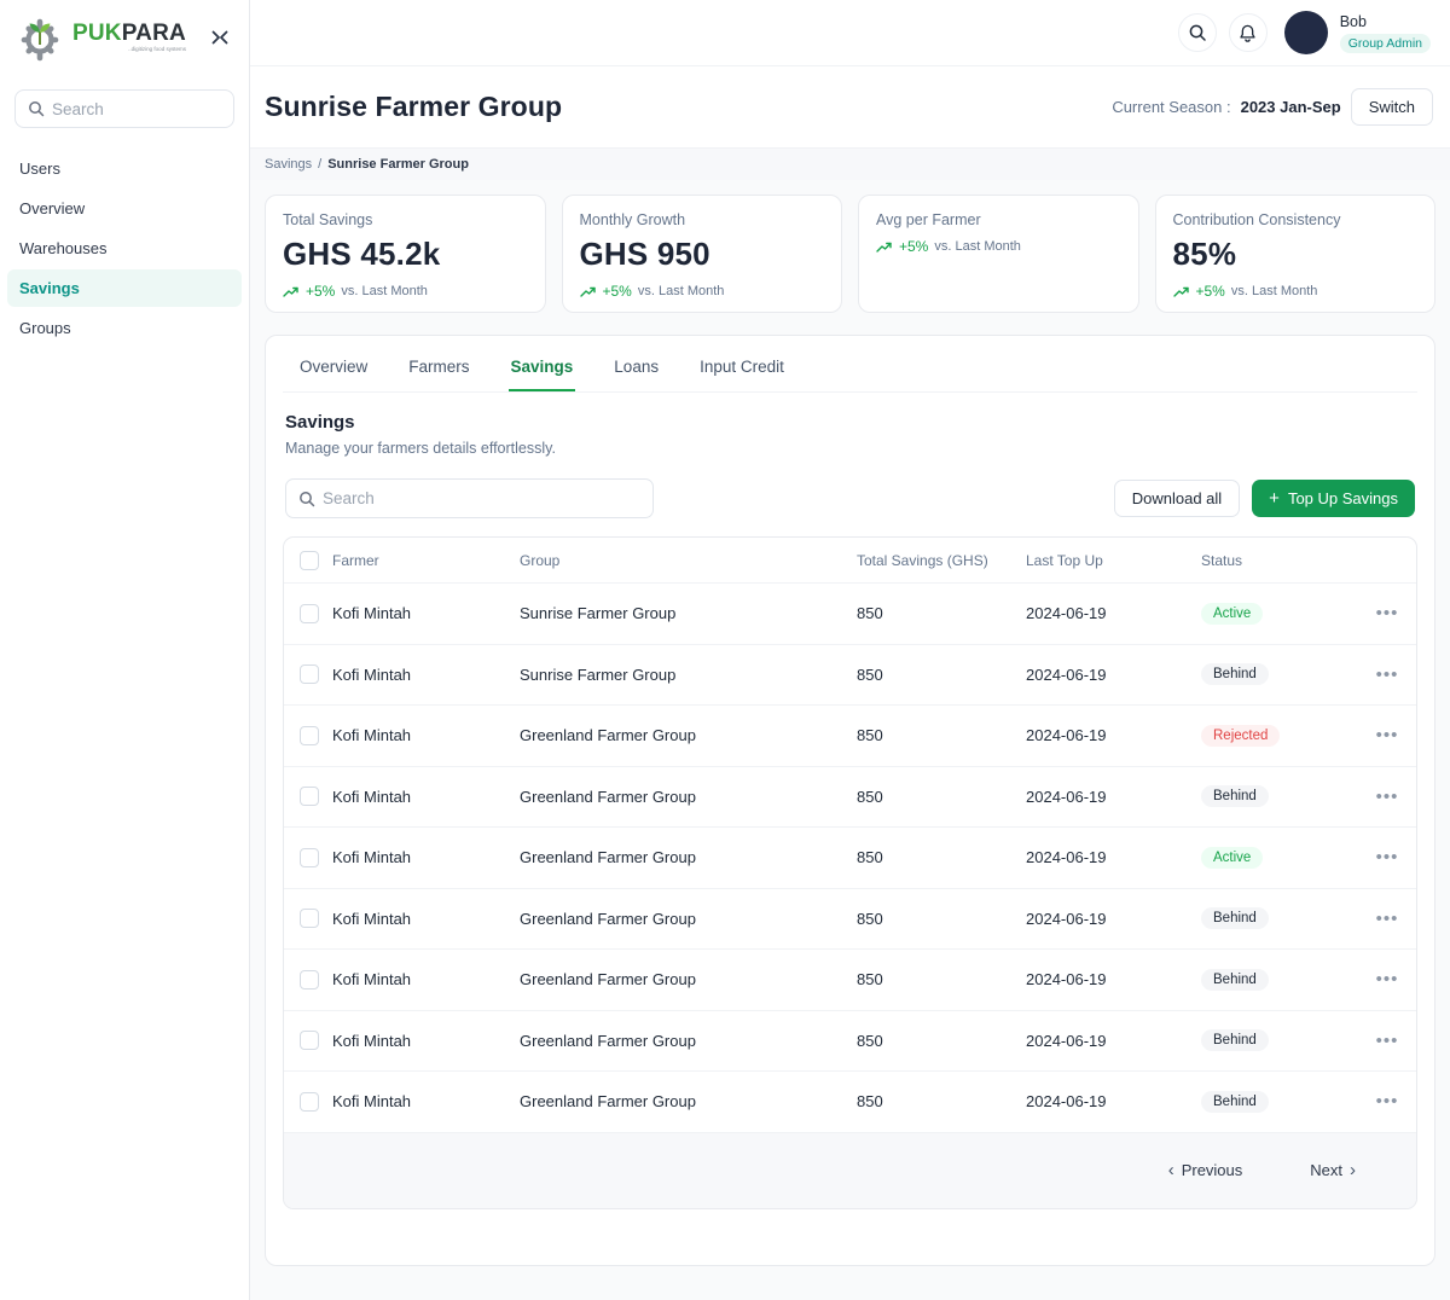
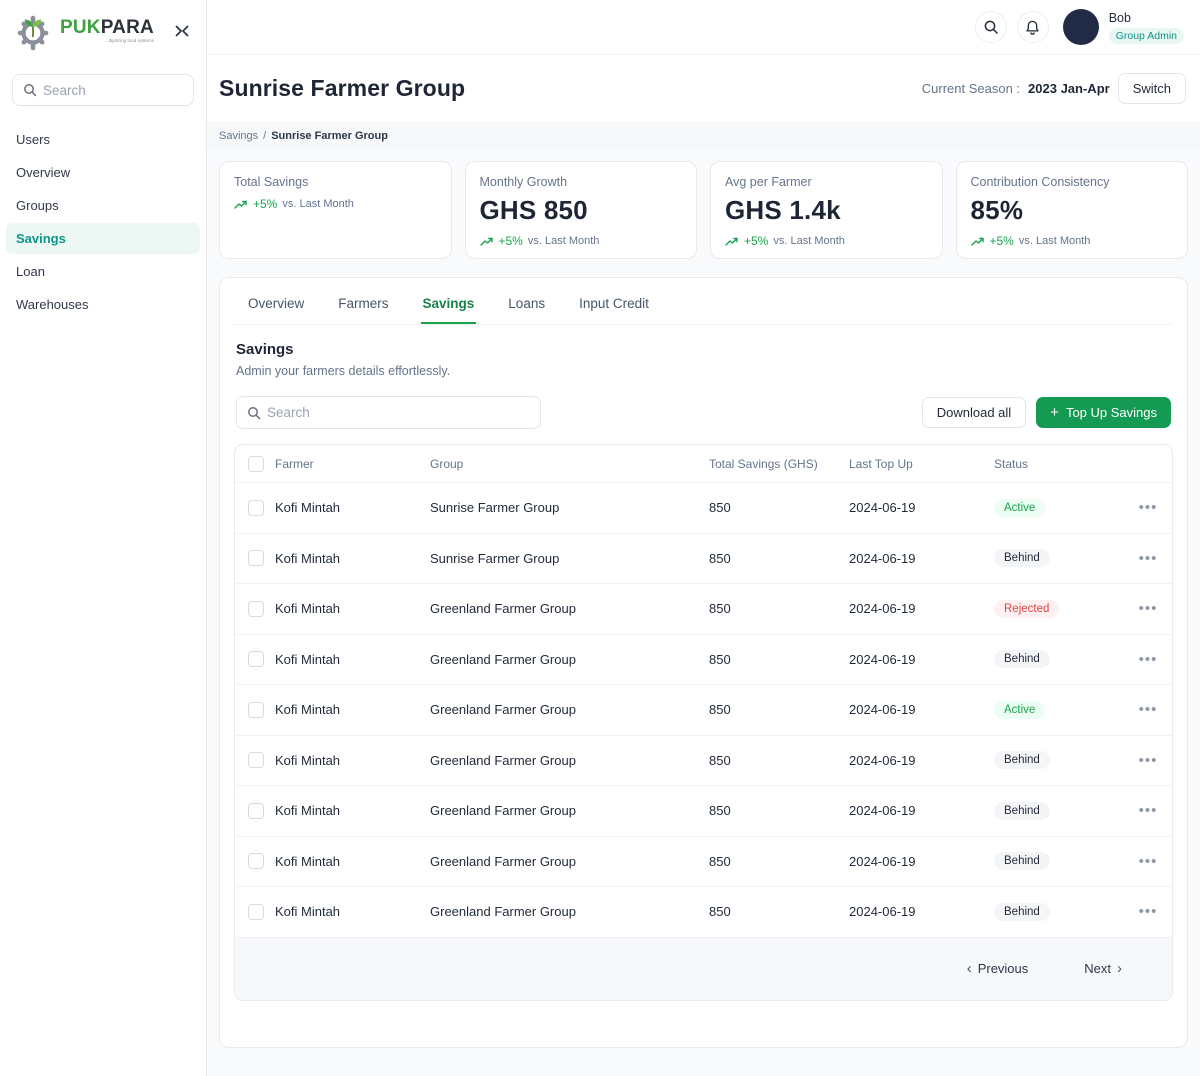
  PUKPARA
  Search
  Users
  Overview
- Warehouses
+ Groups
  Savings
+ Loan
- Groups
+ Warehouses
  Bob
  Group Admin
  Sunrise Farmer Group
  Current Season :
- 2023 Jan-Sep
+ 2023 Jan-Apr
  Switch
  Savings
  /
  Sunrise Farmer Group
  Total Savings
- GHS 45.2k
  +5%
  vs. Last Month
  Monthly Growth
- GHS 950
+ GHS 850
  +5%
  vs. Last Month
  Avg per Farmer
+ GHS 1.4k
  +5%
  vs. Last Month
  Contribution Consistency
  85%
  +5%
  vs. Last Month
  Overview
  Farmers
  Savings
  Loans
  Input Credit
  Savings
- Manage your farmers details effortlessly.
+ Admin your farmers details effortlessly.
  Search
  Download all
  +
  Top Up Savings
  Farmer
  Group
  Total Savings (GHS)
  Last Top Up
  Status
  Kofi Mintah
  Sunrise Farmer Group
  850
  2024-06-19
  Active
  •••
  Kofi Mintah
  Sunrise Farmer Group
  850
  2024-06-19
  Behind
  •••
  Kofi Mintah
  Greenland Farmer Group
  850
  2024-06-19
  Rejected
  •••
  Kofi Mintah
  Greenland Farmer Group
  850
  2024-06-19
  Behind
  •••
  Kofi Mintah
  Greenland Farmer Group
  850
  2024-06-19
  Active
  •••
  Kofi Mintah
  Greenland Farmer Group
  850
  2024-06-19
  Behind
  •••
  Kofi Mintah
  Greenland Farmer Group
  850
  2024-06-19
  Behind
  •••
  Kofi Mintah
  Greenland Farmer Group
  850
  2024-06-19
  Behind
  •••
  Kofi Mintah
  Greenland Farmer Group
  850
  2024-06-19
  Behind
  •••
  ‹
  Previous
  Next
  ›
